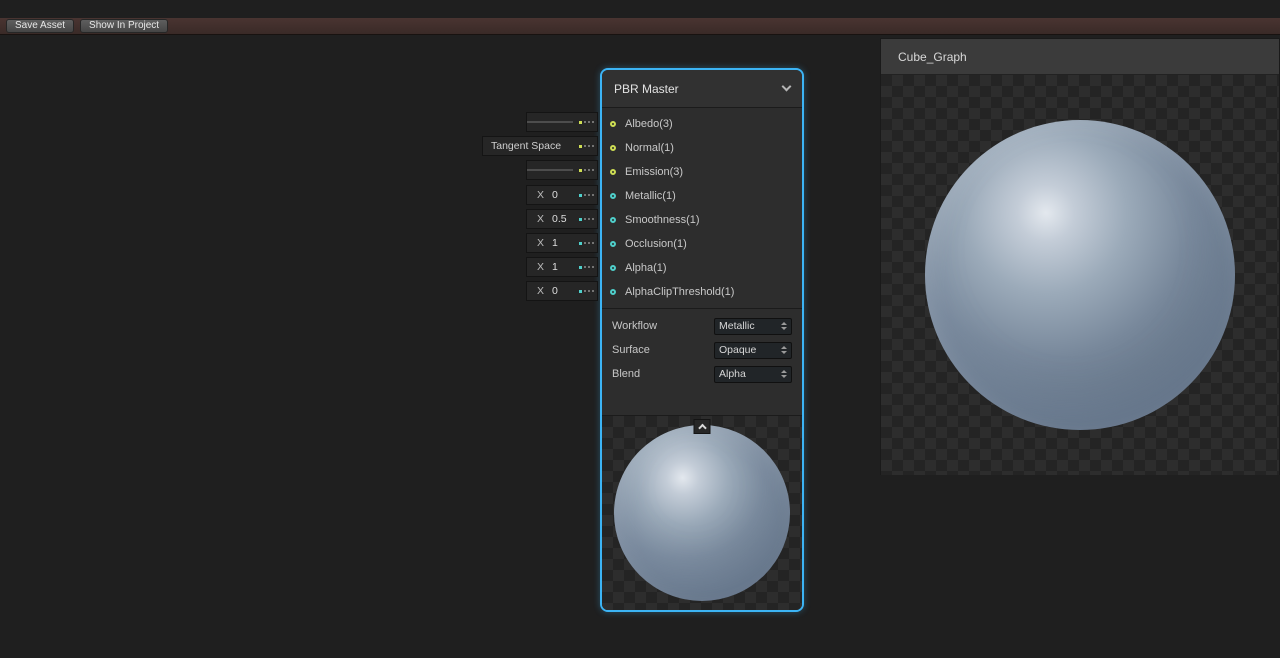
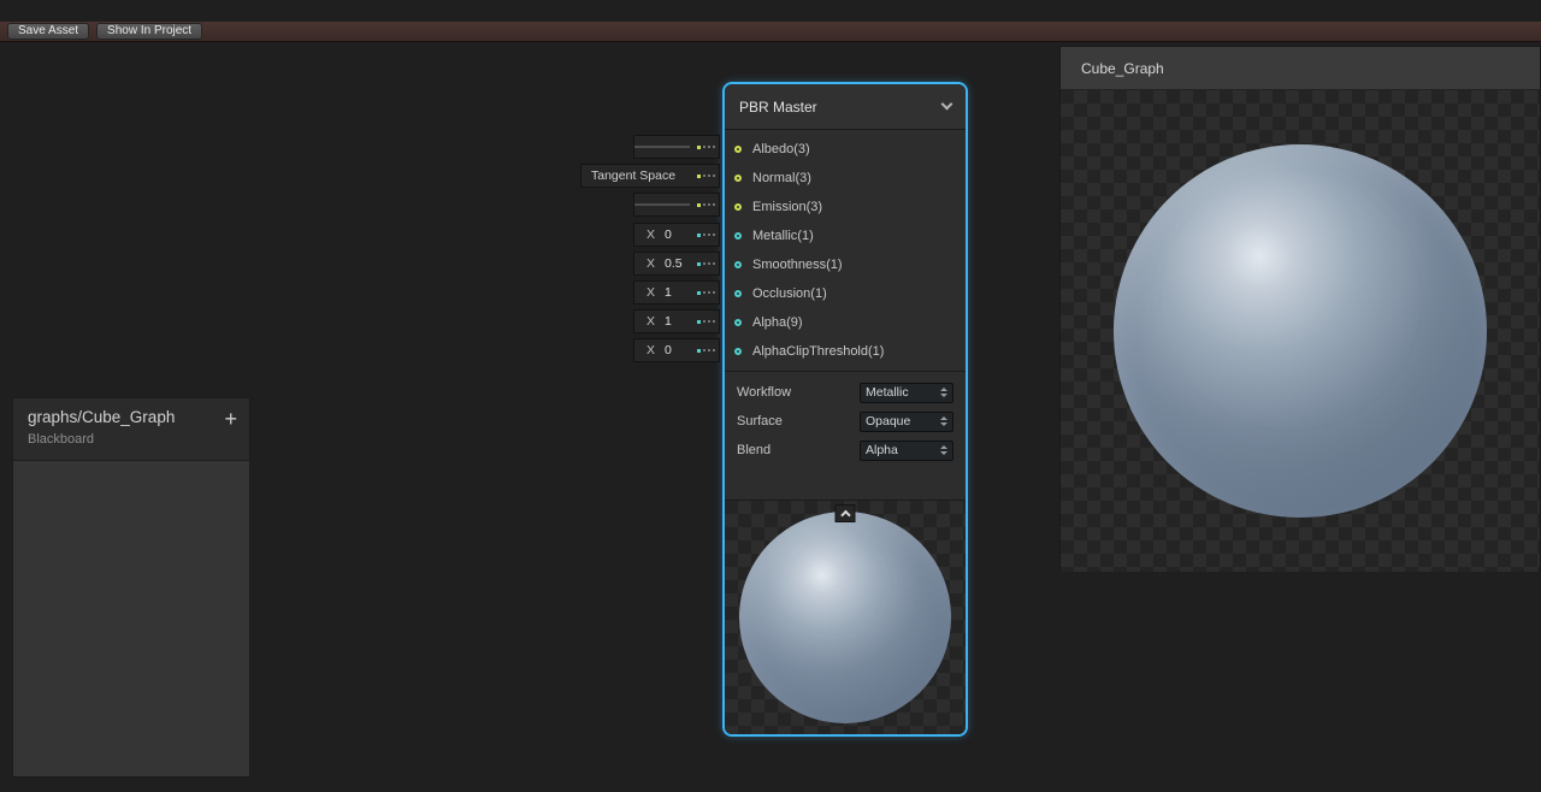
  Save Asset
  Show In Project
  Cube_Graph
  PBR Master
  Albedo(3)
- Normal(1)
+ Normal(3)
  Emission(3)
  Metallic(1)
  Smoothness(1)
  Occlusion(1)
- Alpha(1)
+ Alpha(9)
  AlphaClipThreshold(1)
  Workflow
  Metallic
  Surface
  Opaque
  Blend
  Alpha
  Tangent Space
  X
  0
  X
  0.5
  X
  1
  X
  1
  X
  0
+ graphs/Cube_Graph
+ Blackboard
+ +
